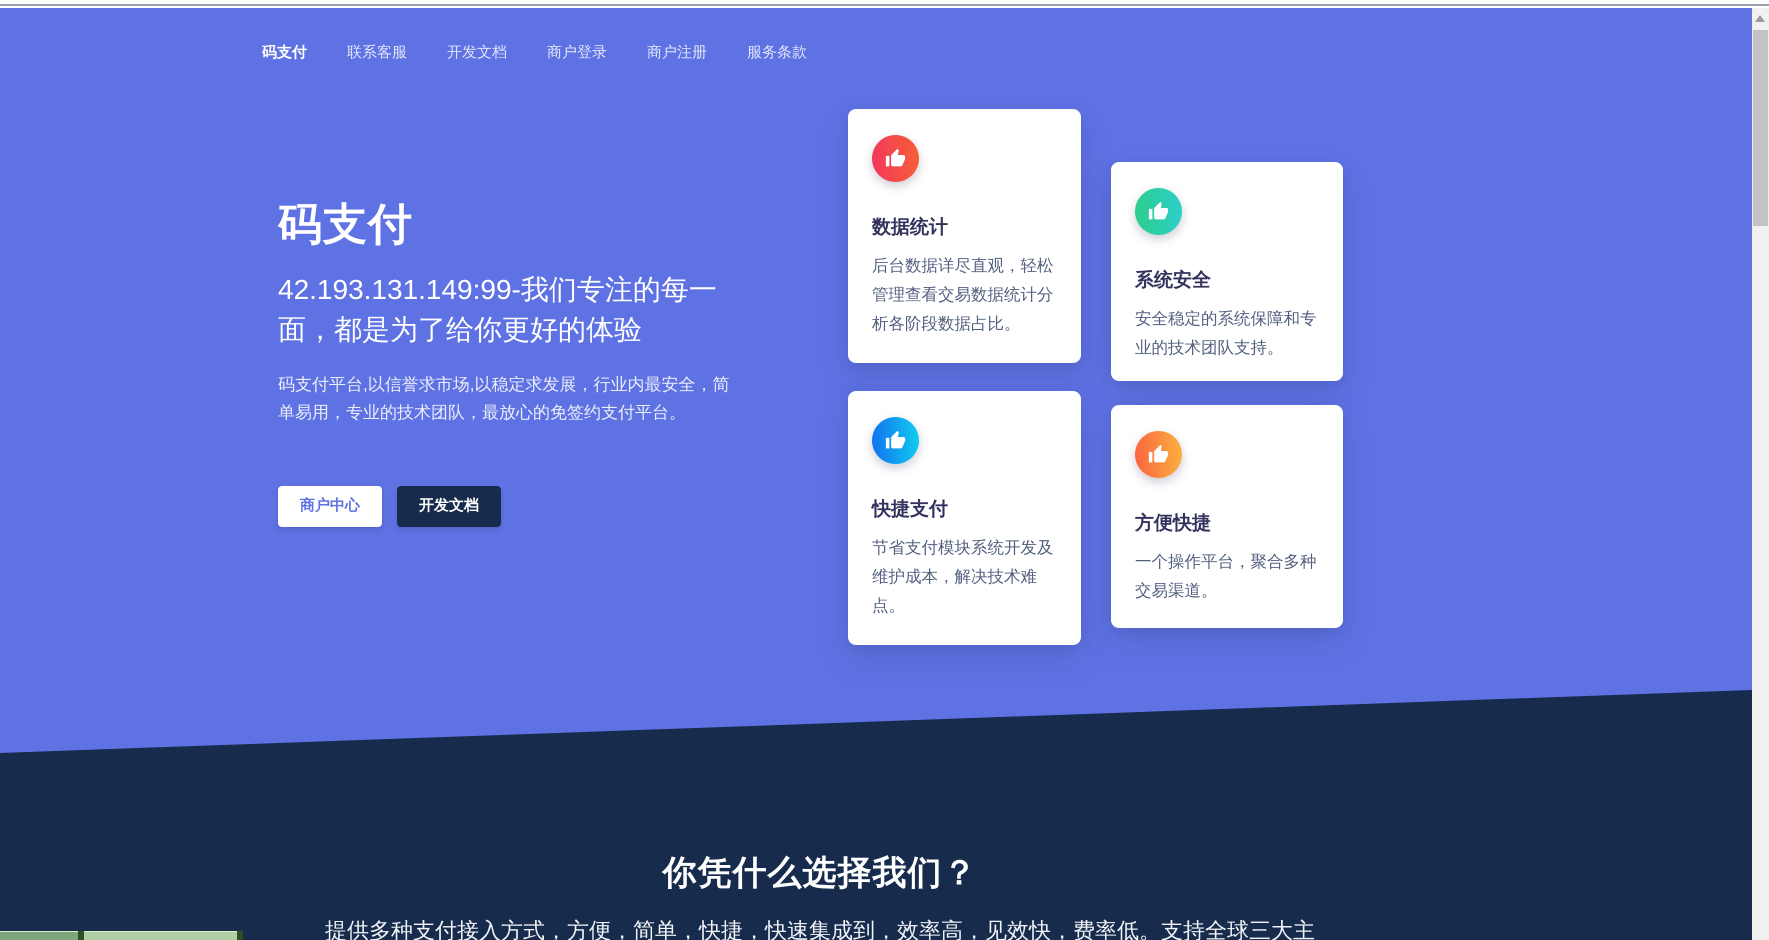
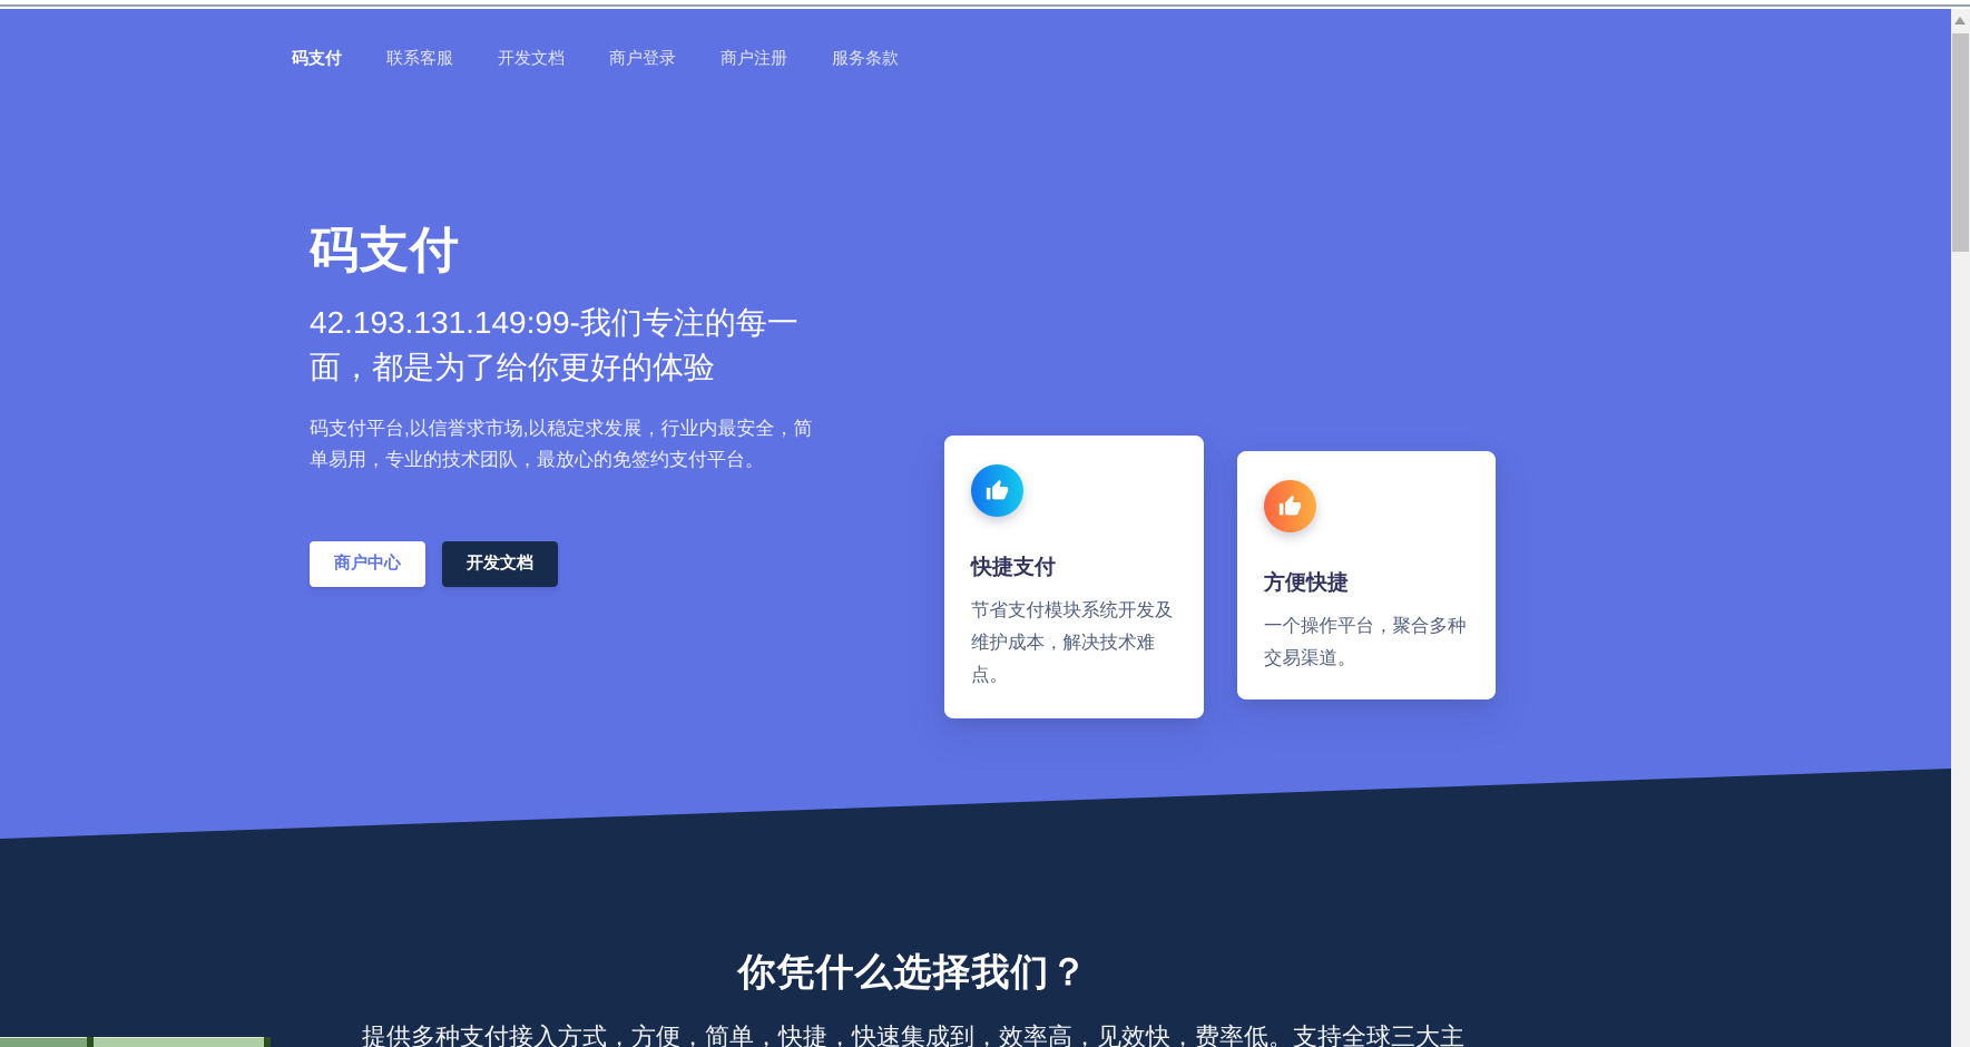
  码支付
  联系客服
  开发文档
  商户登录
  商户注册
  服务条款
  码支付
  42.193.131.149:99-我们专注的每一面，都是为了给你更好的体验
  码支付平台,以信誉求市场,以稳定求发展，行业内最安全，简单易用，专业的技术团队，最放心的免签约支付平台。
  商户中心
  开发文档
- 数据统计
- 后台数据详尽直观，轻松管理查看交易数据统计分析各阶段数据占比。
- 系统安全
- 安全稳定的系统保障和专业的技术团队支持。
  快捷支付
  节省支付模块系统开发及维护成本，解决技术难点。
  方便快捷
  一个操作平台，聚合多种交易渠道。
  你凭什么选择我们？
  提供多种支付接入方式，方便，简单，快捷，快速集成到，效率高，见效快，费率低。支持全球三大主
